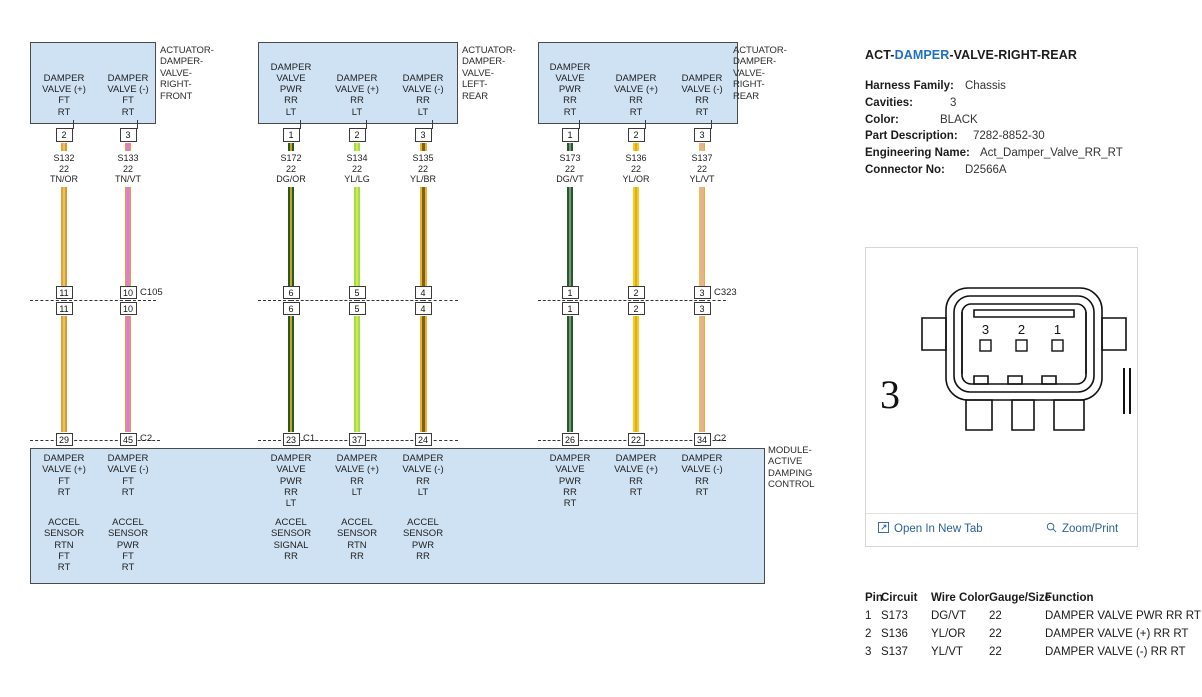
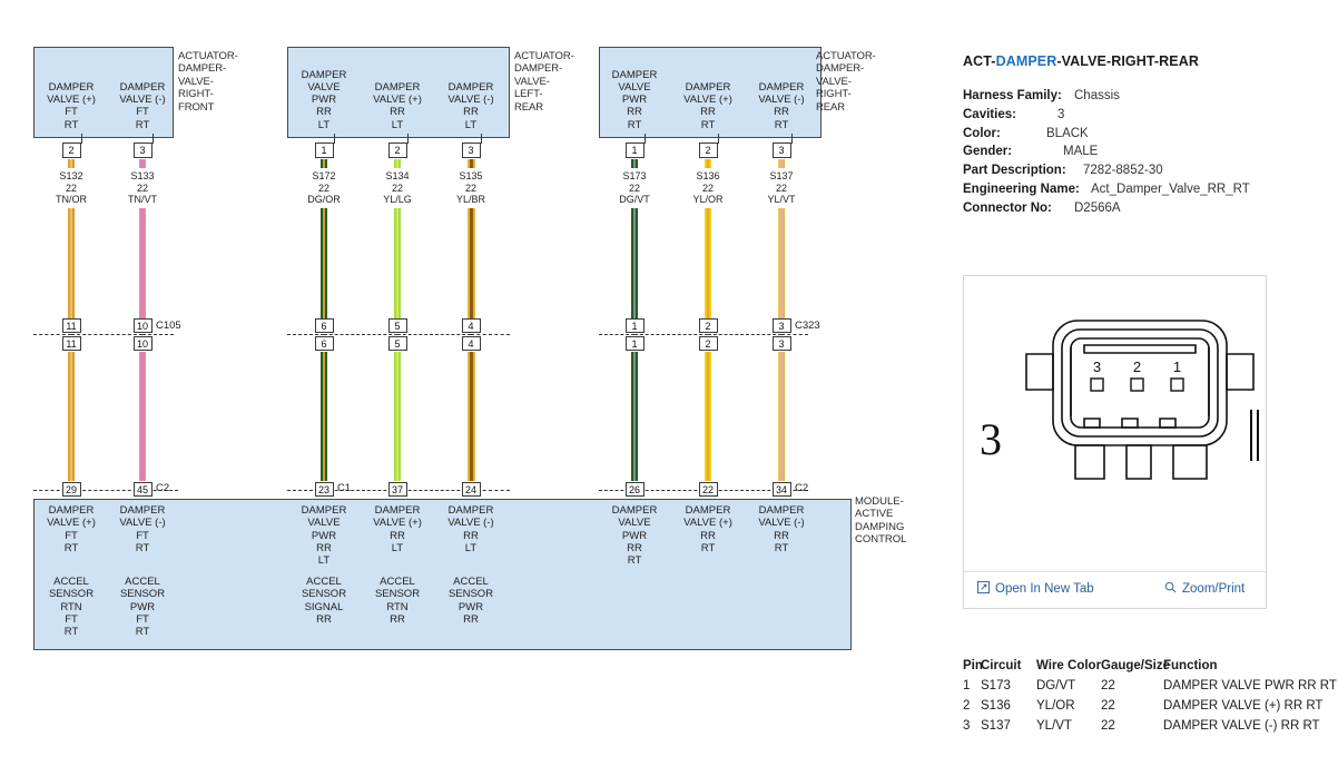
  ACTUATOR-
  DAMPER-
  VALVE-
  RIGHT-
  FRONT
  DAMPER
  VALVE (+)
  FT
  RT
  2
  S132
  22
  TN/OR
  DAMPER
  VALVE (-)
  FT
  RT
  3
  S133
  22
  TN/VT
  ACTUATOR-
  DAMPER-
  VALVE-
  LEFT-
  REAR
  DAMPER
  VALVE
  PWR
  RR
  LT
  1
  S172
  22
  DG/OR
  DAMPER
  VALVE (+)
  RR
  LT
  2
  S134
  22
  YL/LG
  DAMPER
  VALVE (-)
  RR
  LT
  3
  S135
  22
  YL/BR
  ACTUATOR-
  DAMPER-
  VALVE-
  RIGHT-
  REAR
  DAMPER
  VALVE
  PWR
  RR
  RT
  1
  S173
  22
  DG/VT
  DAMPER
  VALVE (+)
  RR
  RT
  2
  S136
  22
  YL/OR
  DAMPER
  VALVE (-)
  RR
  RT
  3
  S137
  22
  YL/VT
  11
  11
  10
  10
  C105
  6
  6
  5
  5
  4
  4
  1
  1
  2
  2
  3
  3
  C323
  MODULE-
  ACTIVE
  DAMPING
  CONTROL
  29
  DAMPER
  VALVE (+)
  FT
  RT
  ACCEL
  SENSOR
  RTN
  FT
  RT
  45
  C2
  DAMPER
  VALVE (-)
  FT
  RT
  ACCEL
  SENSOR
  PWR
  FT
  RT
  23
  C1
  DAMPER
  VALVE
  PWR
  RR
  LT
  ACCEL
  SENSOR
  SIGNAL
  RR
  37
  DAMPER
  VALVE (+)
  RR
  LT
  ACCEL
  SENSOR
  RTN
  RR
  24
  DAMPER
  VALVE (-)
  RR
  LT
  ACCEL
  SENSOR
  PWR
  RR
  26
  DAMPER
  VALVE
  PWR
  RR
  RT
  22
  DAMPER
  VALVE (+)
  RR
  RT
  34
  C2
  DAMPER
  VALVE (-)
  RR
  RT
  ACT-DAMPER-VALVE-RIGHT-REAR
  Harness Family:
  Chassis
  Cavities:
  3
  Color:
  BLACK
+ Gender:
+ MALE
  Part Description:
  7282-8852-30
  Engineering Name:
  Act_Damper_Valve_RR_RT
  Connector No:
  D2566A
  3
  3
  2
  1
  Open In New Tab
  Zoom/Print
  Pin
  Circuit
  Wire Color
  Gauge/Size
  Function
  1
  S173
  DG/VT
  22
  DAMPER VALVE PWR RR RT
  2
  S136
  YL/OR
  22
  DAMPER VALVE (+) RR RT
  3
  S137
  YL/VT
  22
  DAMPER VALVE (-) RR RT
